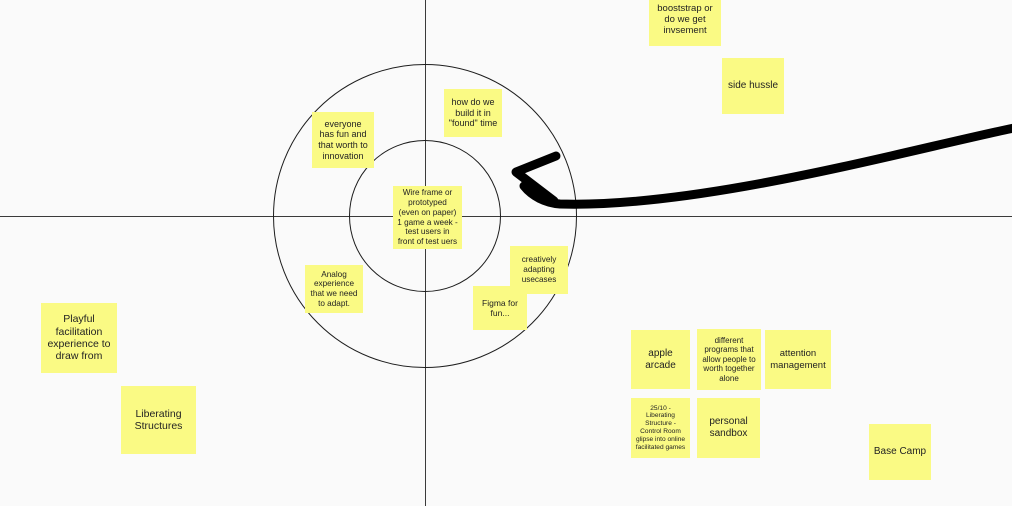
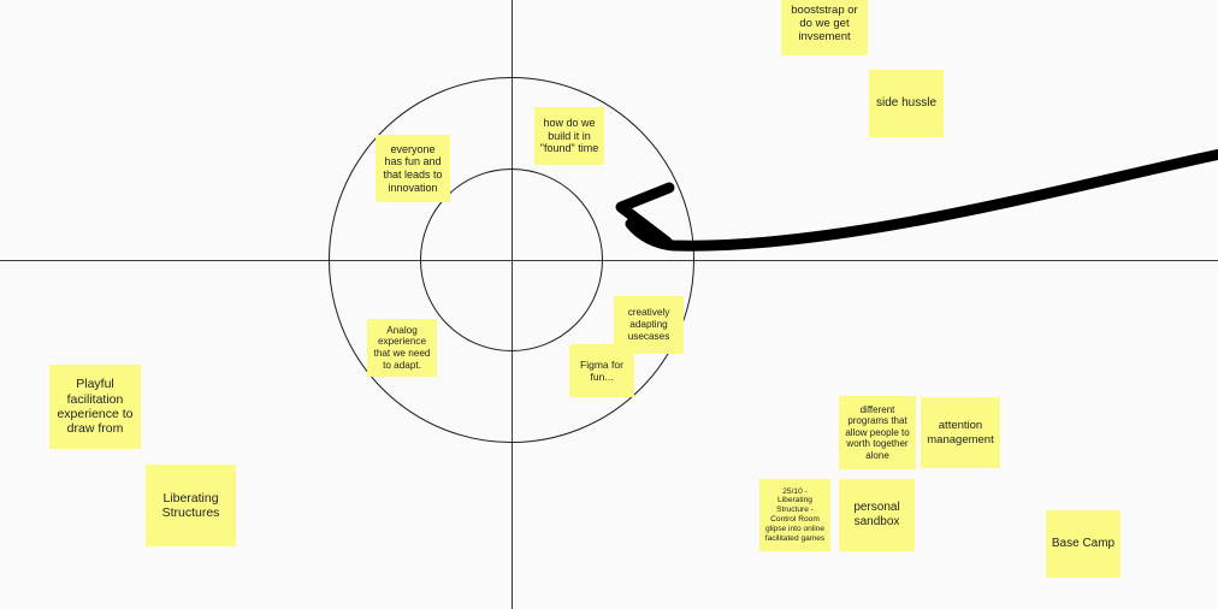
  booststrap or do we get invsement
  side hussle
  how do we build it in "found" time
- everyone has fun and that worth to innovation
+ everyone has fun and that leads to innovation
- Wire frame or prototyped (even on paper) 1 game a week - test users in front of test uers
  Analog experience that we need to adapt.
  creatively adapting usecases
  Figma for fun...
  Playful facilitation experience to draw from
  Liberating Structures
- apple arcade
  different programs that allow people to worth together alone
  attention management
  personal sandbox
  Base Camp
